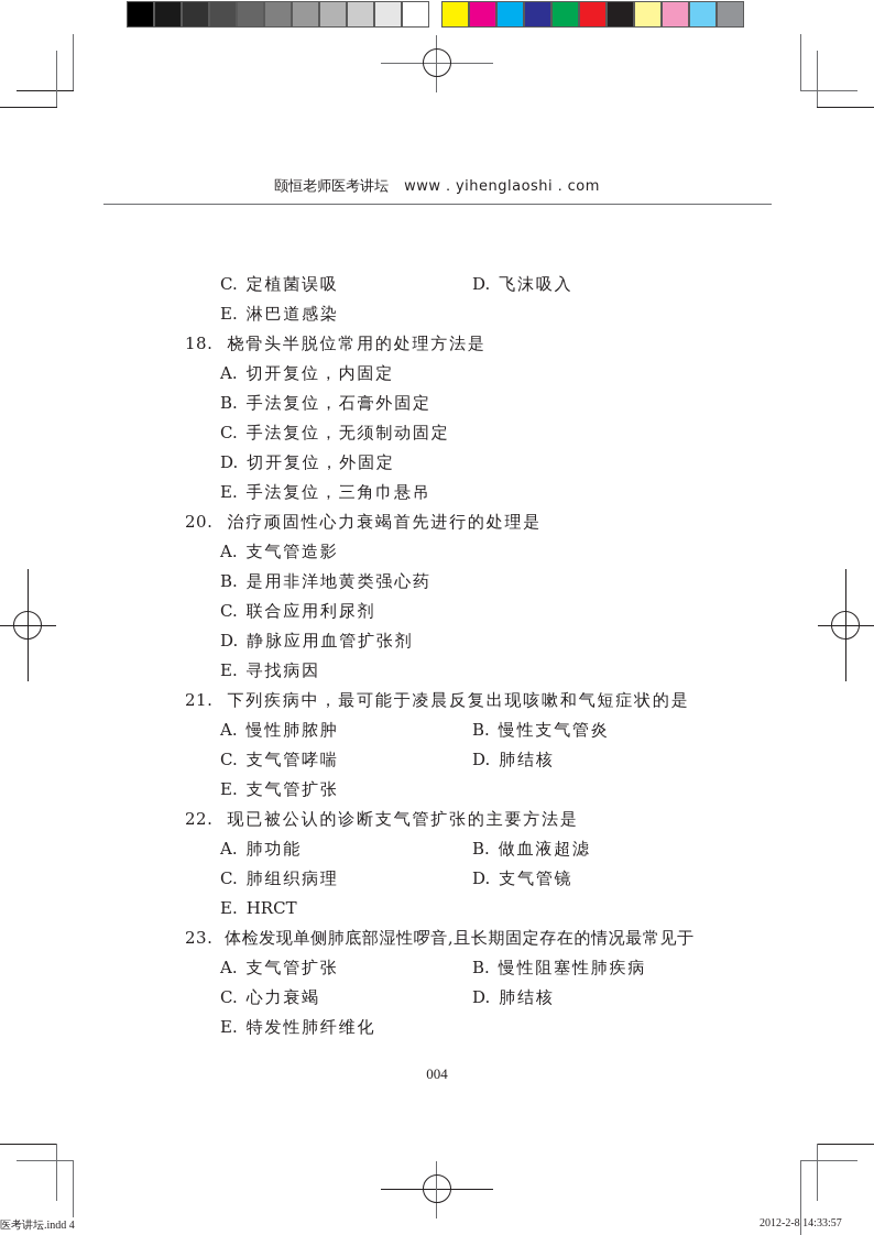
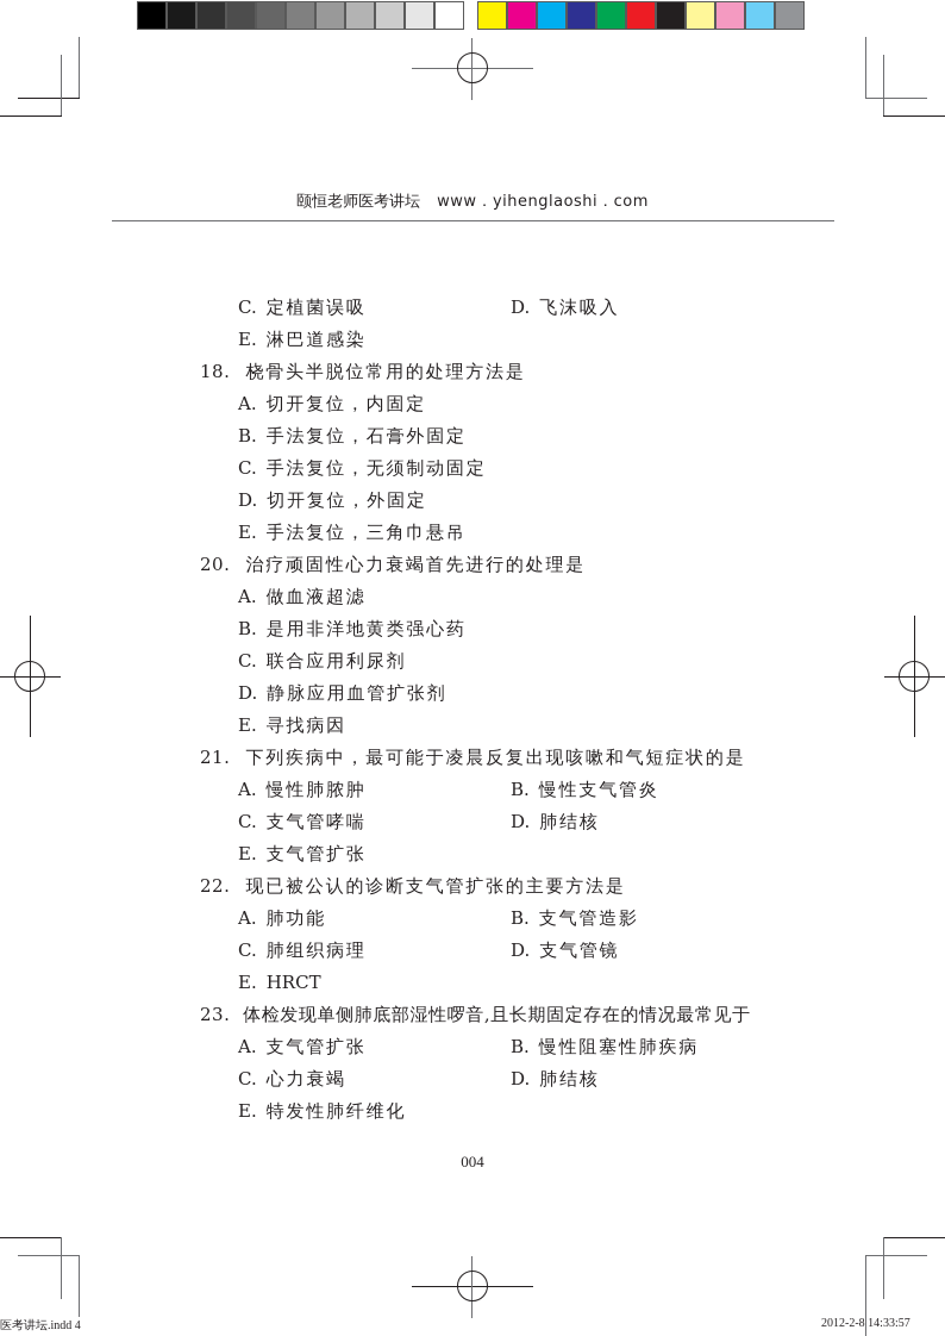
  颐恒老师医考讲坛 www．yihenglaoshi．com
  C. 定植菌误吸
  D. 飞沫吸入
  E. 淋巴道感染
  18. 桡骨头半脱位常用的处理方法是
  A. 切开复位，内固定
  B. 手法复位，石膏外固定
  C. 手法复位，无须制动固定
  D. 切开复位，外固定
  E. 手法复位，三角巾悬吊
  20. 治疗顽固性心力衰竭首先进行的处理是
- A. 支气管造影
+ A. 做血液超滤
  B. 是用非洋地黄类强心药
  C. 联合应用利尿剂
  D. 静脉应用血管扩张剂
  E. 寻找病因
  21. 下列疾病中，最可能于凌晨反复出现咳嗽和气短症状的是
  A. 慢性肺脓肿
  B. 慢性支气管炎
  C. 支气管哮喘
  D. 肺结核
  E. 支气管扩张
  22. 现已被公认的诊断支气管扩张的主要方法是
  A. 肺功能
- B. 做血液超滤
+ B. 支气管造影
  C. 肺组织病理
  D. 支气管镜
  E. HRCT
  23. 体检发现单侧肺底部湿性啰音,且长期固定存在的情况最常见于
  A. 支气管扩张
  B. 慢性阻塞性肺疾病
  C. 心力衰竭
  D. 肺结核
  E. 特发性肺纤维化
  004
  医考讲坛.indd 4
  2012-2-8 14:33:57
